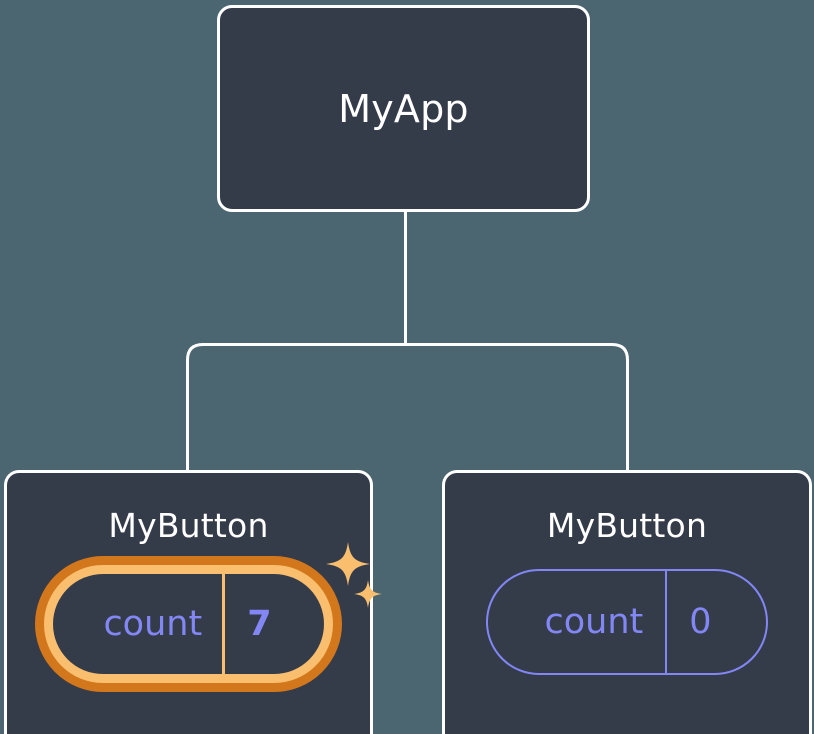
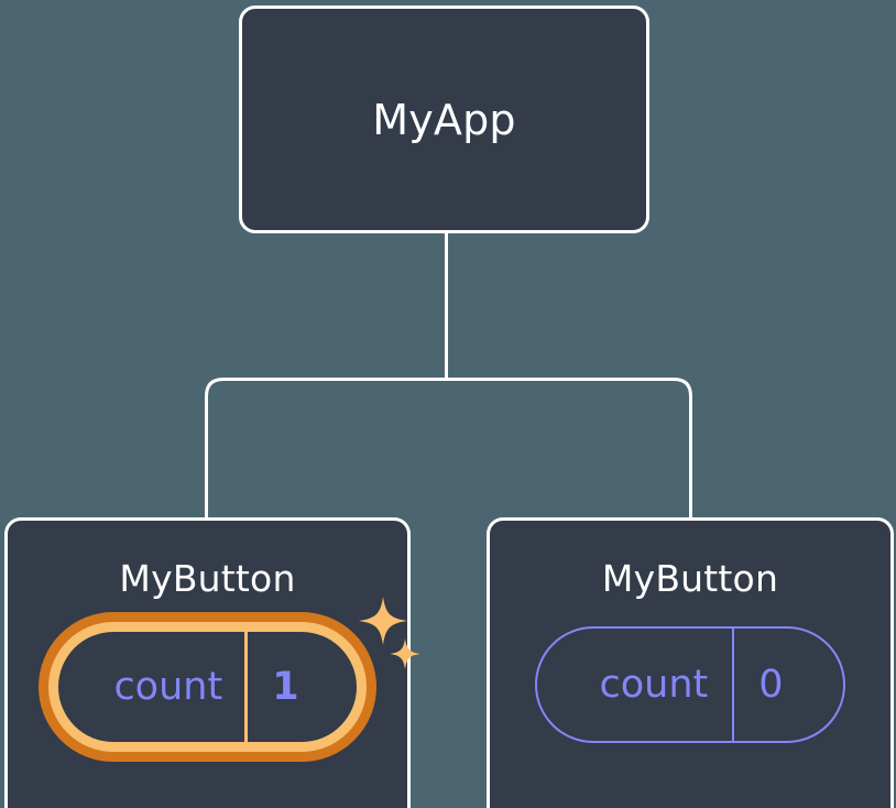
  MyApp
  MyButton
  count
- 7
+ 1
  MyButton
  count
  0
